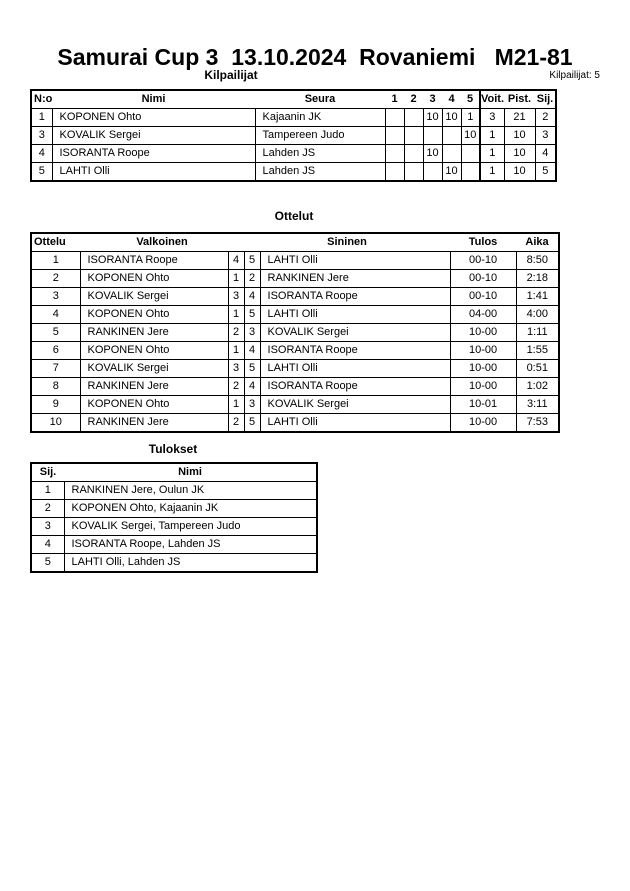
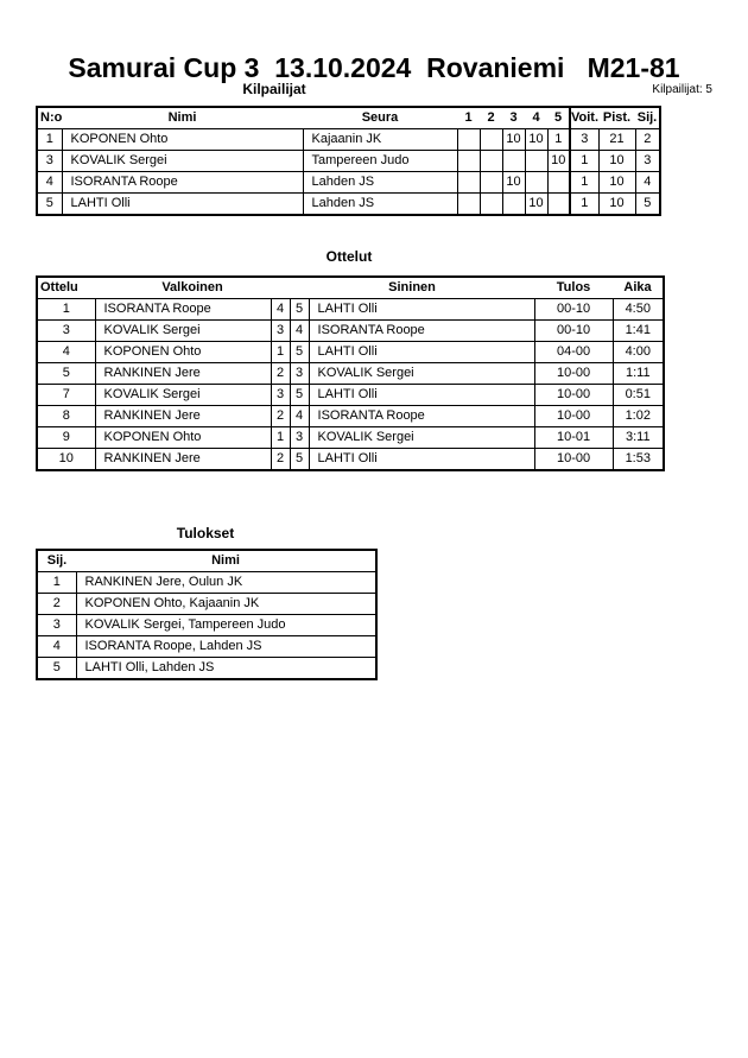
  Samurai Cup 3 13.10.2024 Rovaniemi M21-81
  Kilpailijat
  Kilpailijat: 5
  N:o	Nimi	Seura	1	2	3	4	5	Voit.	Pist.	Sij.
  1	KOPONEN Ohto	Kajaanin JK			10	10	1	3	21	2
  3	KOVALIK Sergei	Tampereen Judo					10	1	10	3
  4	ISORANTA Roope	Lahden JS			10			1	10	4
  5	LAHTI Olli	Lahden JS				10		1	10	5
  Ottelut
  Ottelu	Valkoinen	Sininen	Tulos	Aika
- 1	ISORANTA Roope	4	5	LAHTI Olli	00-10	8:50
+ 1	ISORANTA Roope	4	5	LAHTI Olli	00-10	4:50
- 2	KOPONEN Ohto	1	2	RANKINEN Jere	00-10	2:18
  3	KOVALIK Sergei	3	4	ISORANTA Roope	00-10	1:41
  4	KOPONEN Ohto	1	5	LAHTI Olli	04-00	4:00
  5	RANKINEN Jere	2	3	KOVALIK Sergei	10-00	1:11
- 6	KOPONEN Ohto	1	4	ISORANTA Roope	10-00	1:55
  7	KOVALIK Sergei	3	5	LAHTI Olli	10-00	0:51
  8	RANKINEN Jere	2	4	ISORANTA Roope	10-00	1:02
  9	KOPONEN Ohto	1	3	KOVALIK Sergei	10-01	3:11
- 10	RANKINEN Jere	2	5	LAHTI Olli	10-00	7:53
+ 10	RANKINEN Jere	2	5	LAHTI Olli	10-00	1:53
  Tulokset
  Sij.	Nimi
  1	RANKINEN Jere, Oulun JK
  2	KOPONEN Ohto, Kajaanin JK
  3	KOVALIK Sergei, Tampereen Judo
  4	ISORANTA Roope, Lahden JS
  5	LAHTI Olli, Lahden JS
